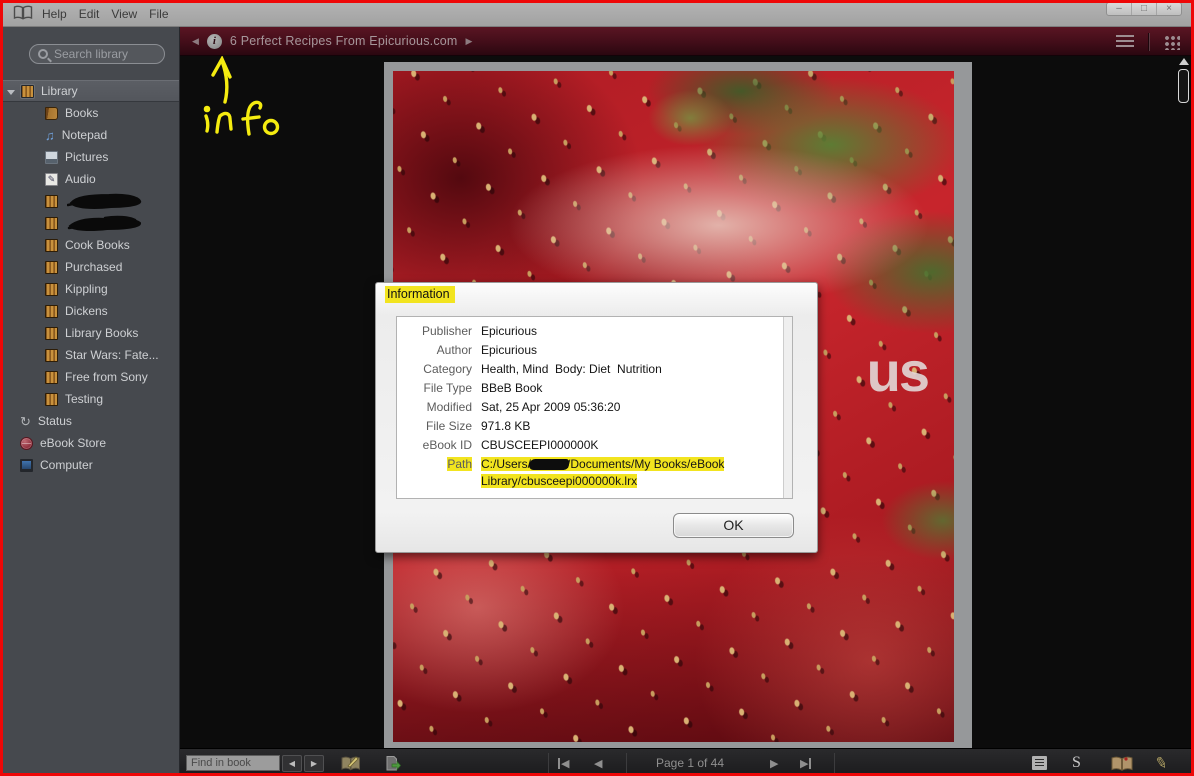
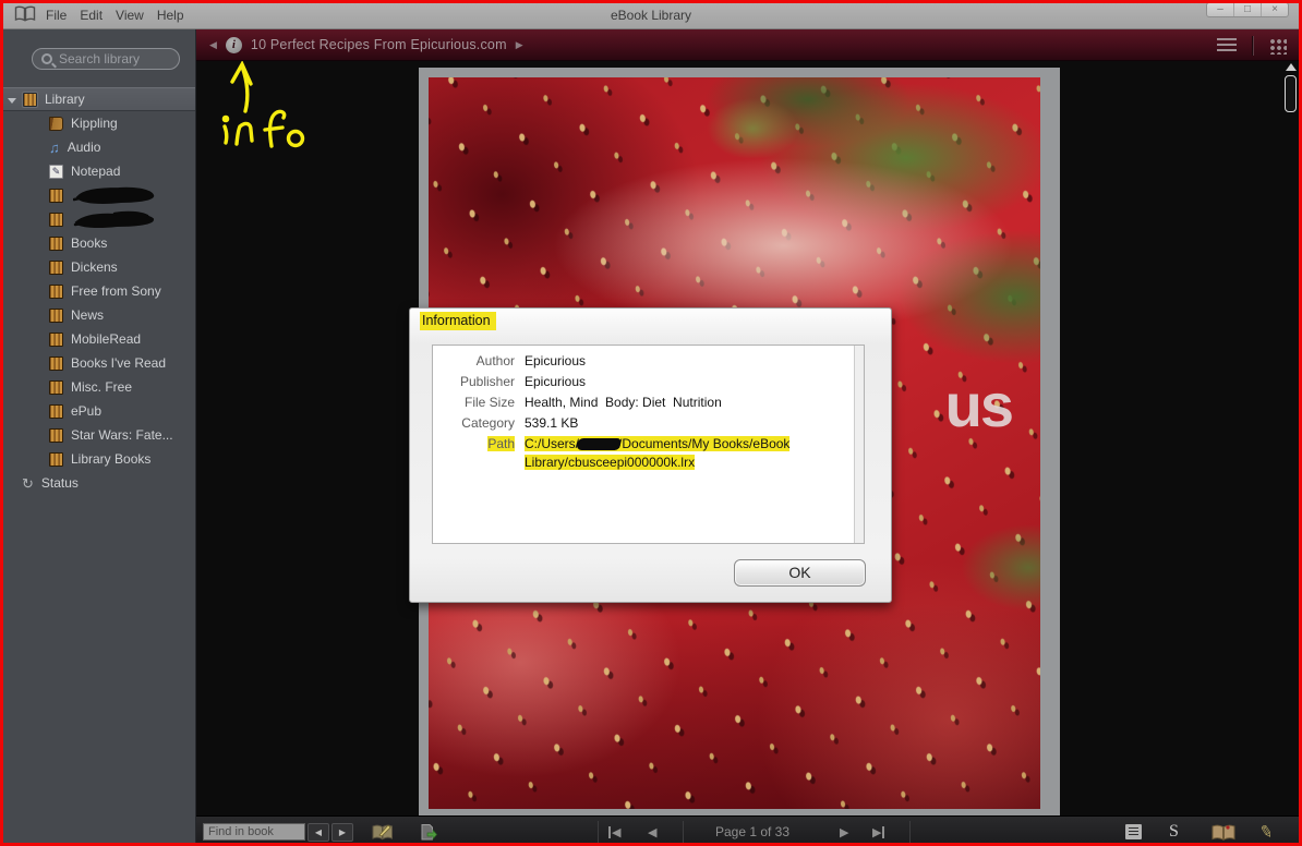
- Help
+ File
  Edit
  View
- File
+ Help
+ eBook Library
  –
  □
  ×
  Search library
  Library
- Books
+ Kippling
  ♫
- Notepad
+ Audio
- Pictures
  ✎
- Audio
+ Notepad
- Cook Books
- Purchased
- Kippling
+ Books
  Dickens
- Library Books
+ Free from Sony
+ News
+ MobileRead
+ Books I've Read
+ Misc. Free
+ ePub
  Star Wars: Fate...
- Free from Sony
+ Library Books
- Testing
  ↻
  Status
- eBook Store
- Computer
  ◀
  i
- 6 Perfect Recipes From Epicurious.com
+ 10 Perfect Recipes From Epicurious.com
  ▶
  us
  Find in book
  ◀
  ▶
  ◀
  ◀
- Page 1 of 44
+ Page 1 of 33
  ▶
  ▶
  S
  Information
- Publisher
+ Author
  Epicurious
- Author
+ Publisher
  Epicurious
- Category
+ File Size
  Health, Mind Body: Diet Nutrition
- File Type
- BBeB Book
- Modified
- Sat, 25 Apr 2009 05:36:20
- File Size
+ Category
- 971.8 KB
+ 539.1 KB
- eBook ID
- CBUSCEEPI000000K
  Path
  C:/Users Documents/My Books/eBook
  Library/cbusceepi000000k.lrx
  OK
